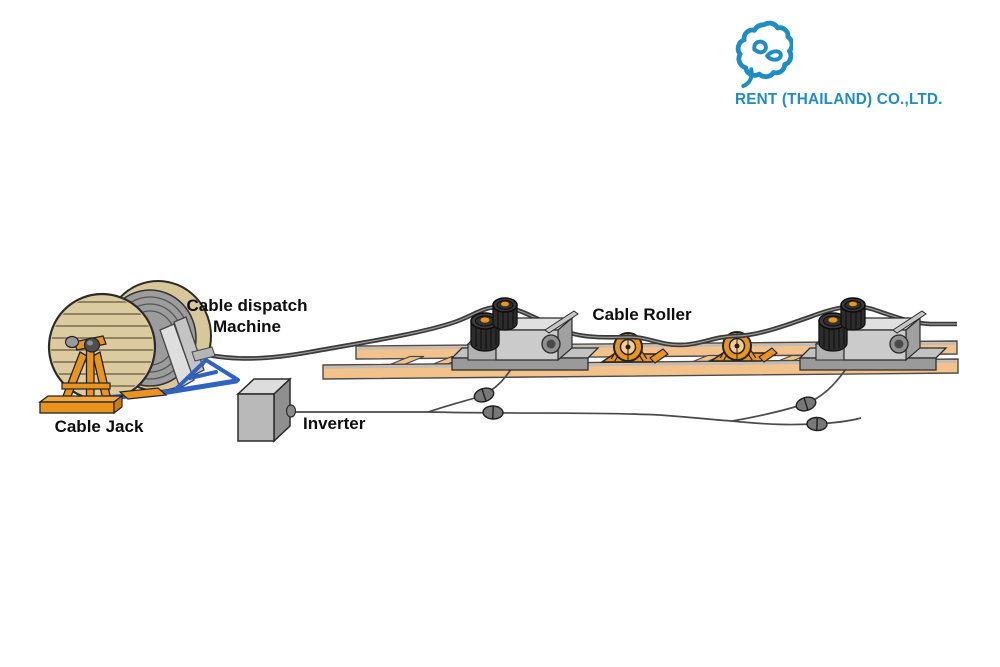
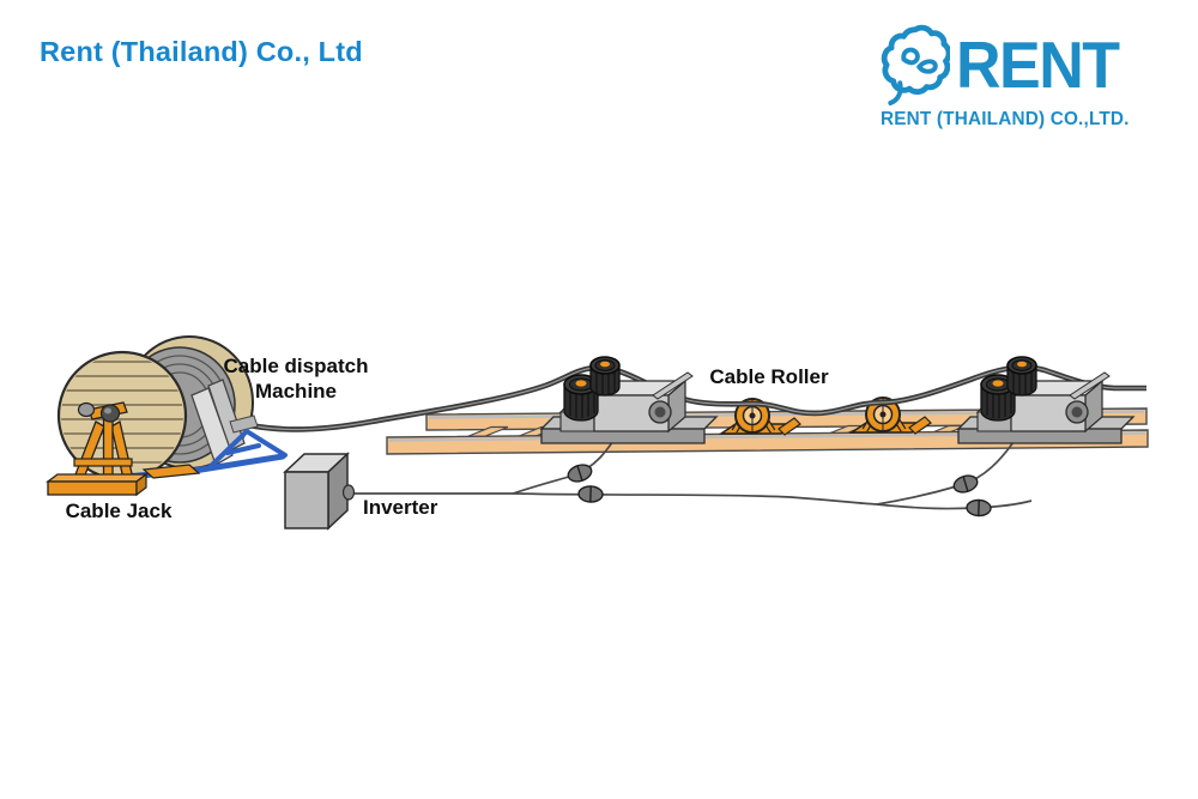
+ Rent (Thailand) Co., Ltd
+ RENT
  RENT (THAILAND) CO.,LTD.
  Cable dispatch
  Machine
  Cable Jack
  Inverter
  Cable Roller
